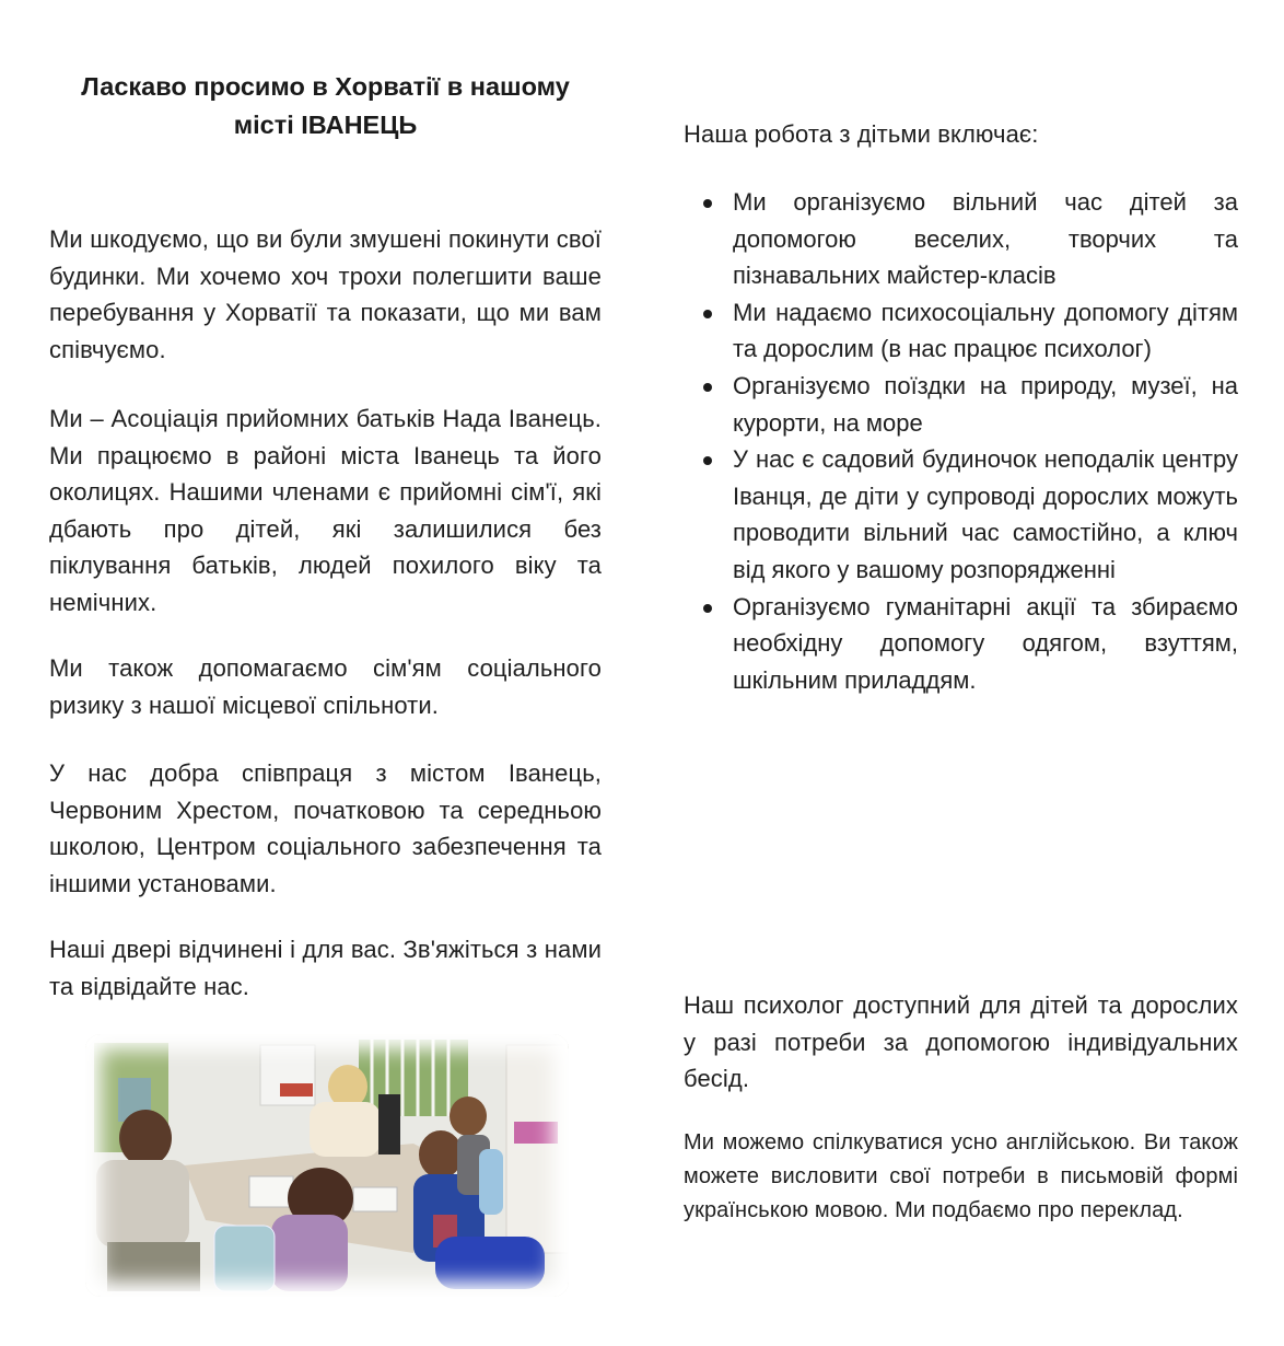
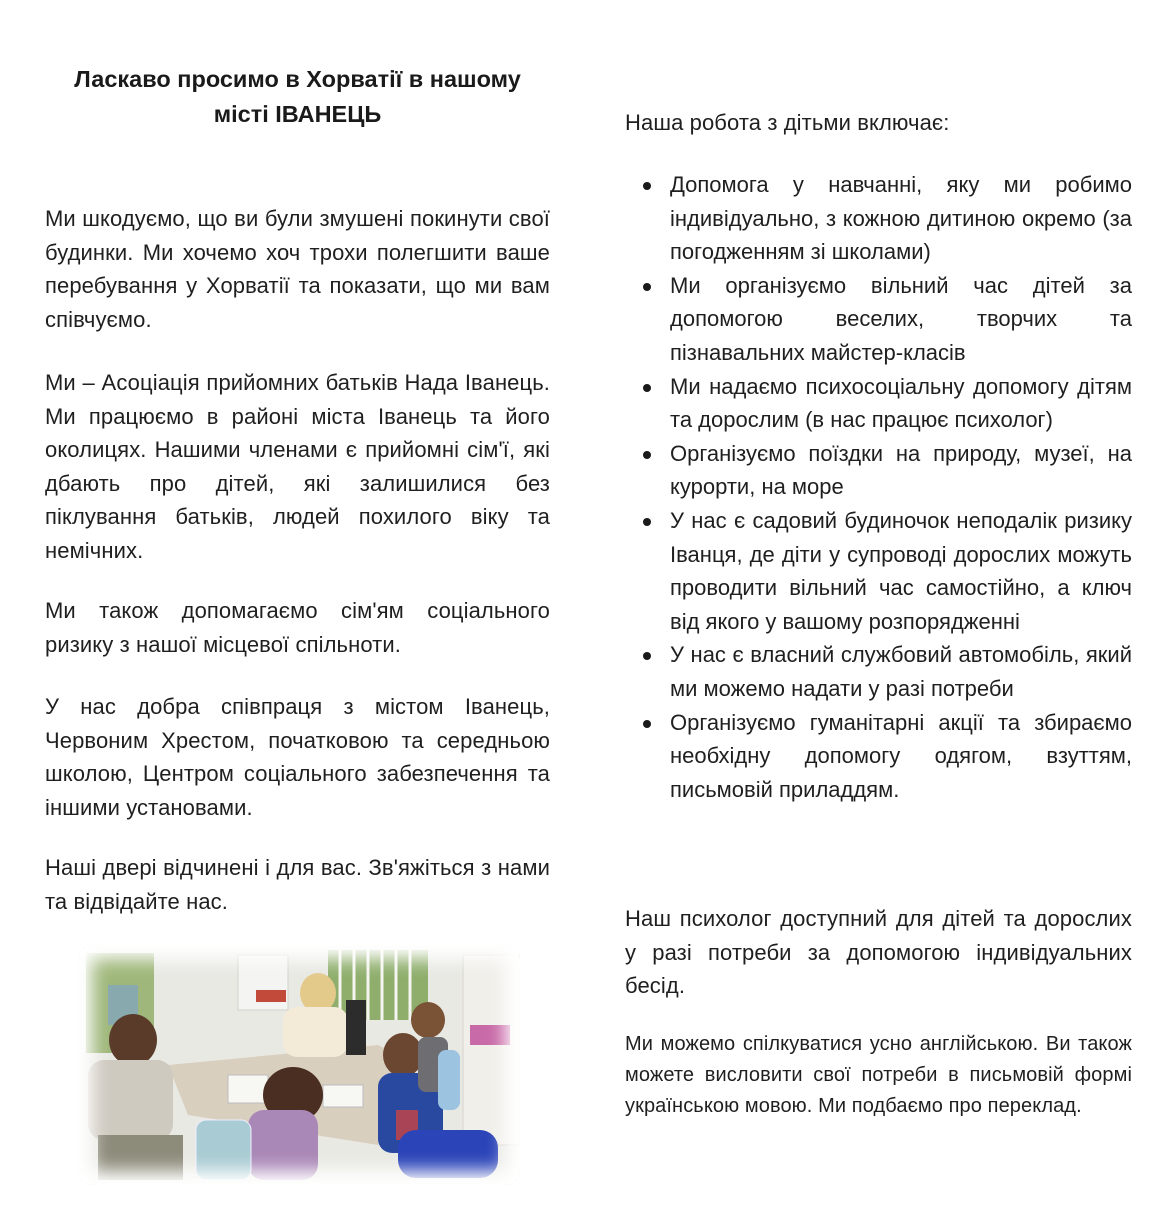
  Ласкаво просимо в Хорватії в нашому місті ІВАНЕЦЬ
  Ми шкодуємо, що ви були змушені покинути свої будинки. Ми хочемо хоч трохи полегшити ваше перебування у Хорватії та показати, що ми вам співчуємо.
  Ми – Асоціація прийомних батьків Нада Іванець. Ми працюємо в районі міста Іванець та його околицях. Нашими членами є прийомні сім'ї, які дбають про дітей, які залишилися без піклування батьків, людей похилого віку та немічних.
  Ми також допомагаємо сім'ям соціального ризику з нашої місцевої спільноти.
  У нас добра співпраця з містом Іванець, Червоним Хрестом, початковою та середньою школою, Центром соціального забезпечення та іншими установами.
  Наші двері відчинені і для вас. Зв'яжіться з нами та відвідайте нас.
  Наша робота з дітьми включає:
+ Допомога у навчанні, яку ми робимо індивідуально, з кожною дитиною окремо (за погодженням зі школами)
  Ми організуємо вільний час дітей за допомогою веселих, творчих та пізнавальних майстер-класів
  Ми надаємо психосоціальну допомогу дітям та дорослим (в нас працює психолог)
  Організуємо поїздки на природу, музеї, на курорти, на море
- У нас є садовий будиночок неподалік центру Іванця, де діти у супроводі дорослих можуть проводити вільний час самостійно, а ключ від якого у вашому розпорядженні
+ У нас є садовий будиночок неподалік ризику Іванця, де діти у супроводі дорослих можуть проводити вільний час самостійно, а ключ від якого у вашому розпорядженні
+ У нас є власний службовий автомобіль, який ми можемо надати у разі потреби
- Організуємо гуманітарні акції та збираємо необхідну допомогу одягом, взуттям, шкільним приладдям.
+ Організуємо гуманітарні акції та збираємо необхідну допомогу одягом, взуттям, письмовій приладдям.
  Наш психолог доступний для дітей та дорослих у разі потреби за допомогою індивідуальних бесід.
  Ми можемо спілкуватися усно англійською. Ви також можете висловити свої потреби в письмовій формі українською мовою. Ми подбаємо про переклад.
